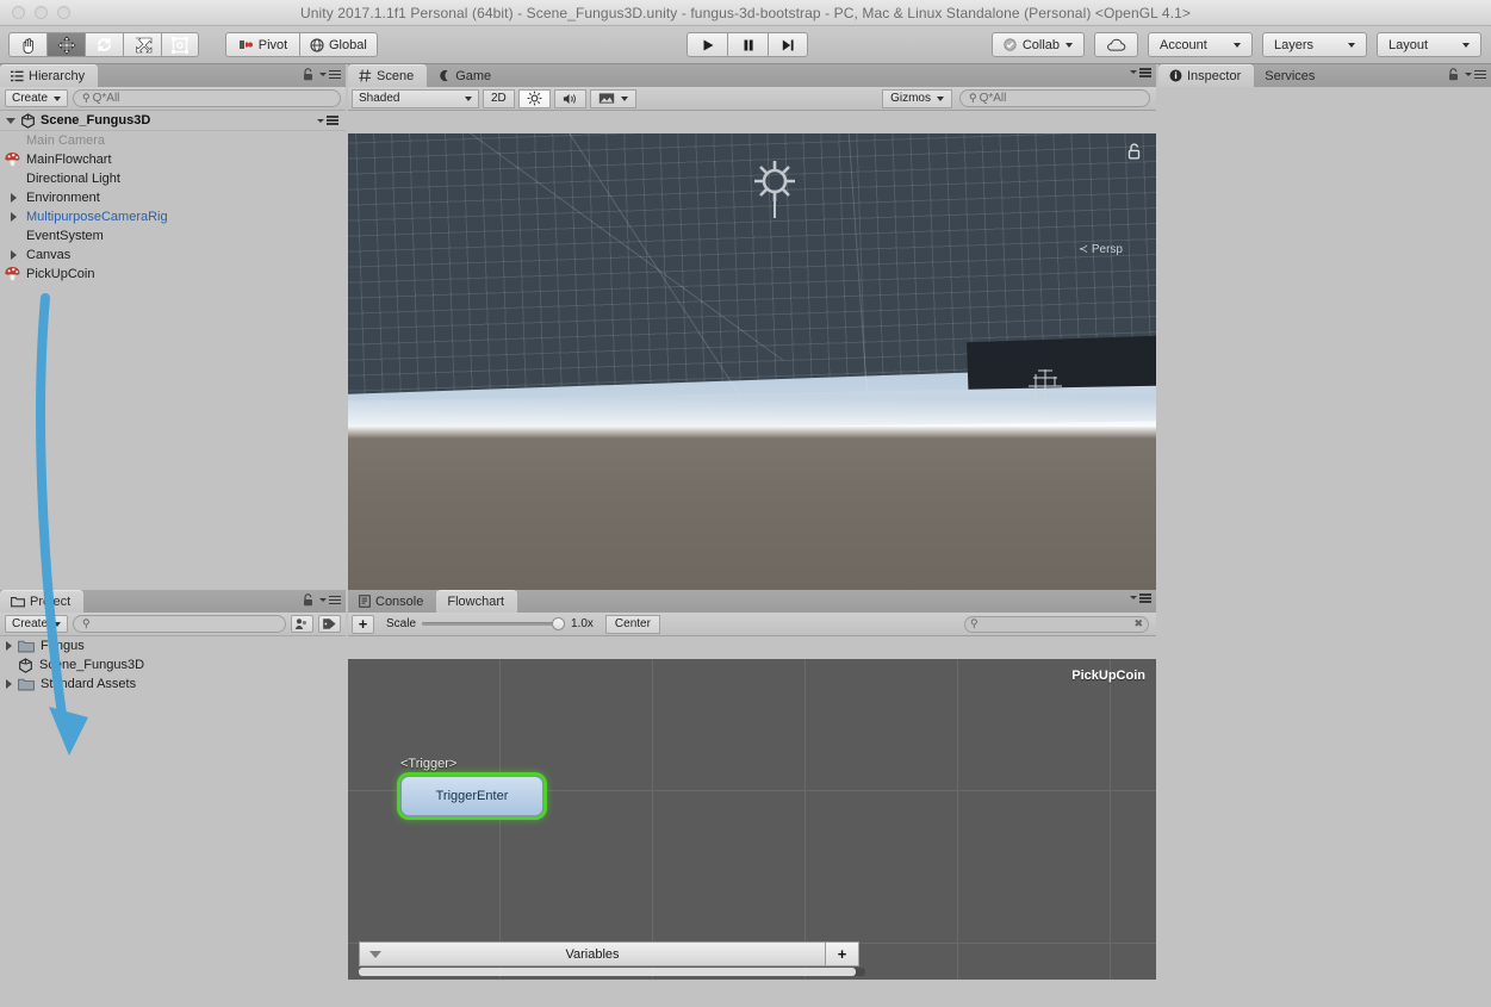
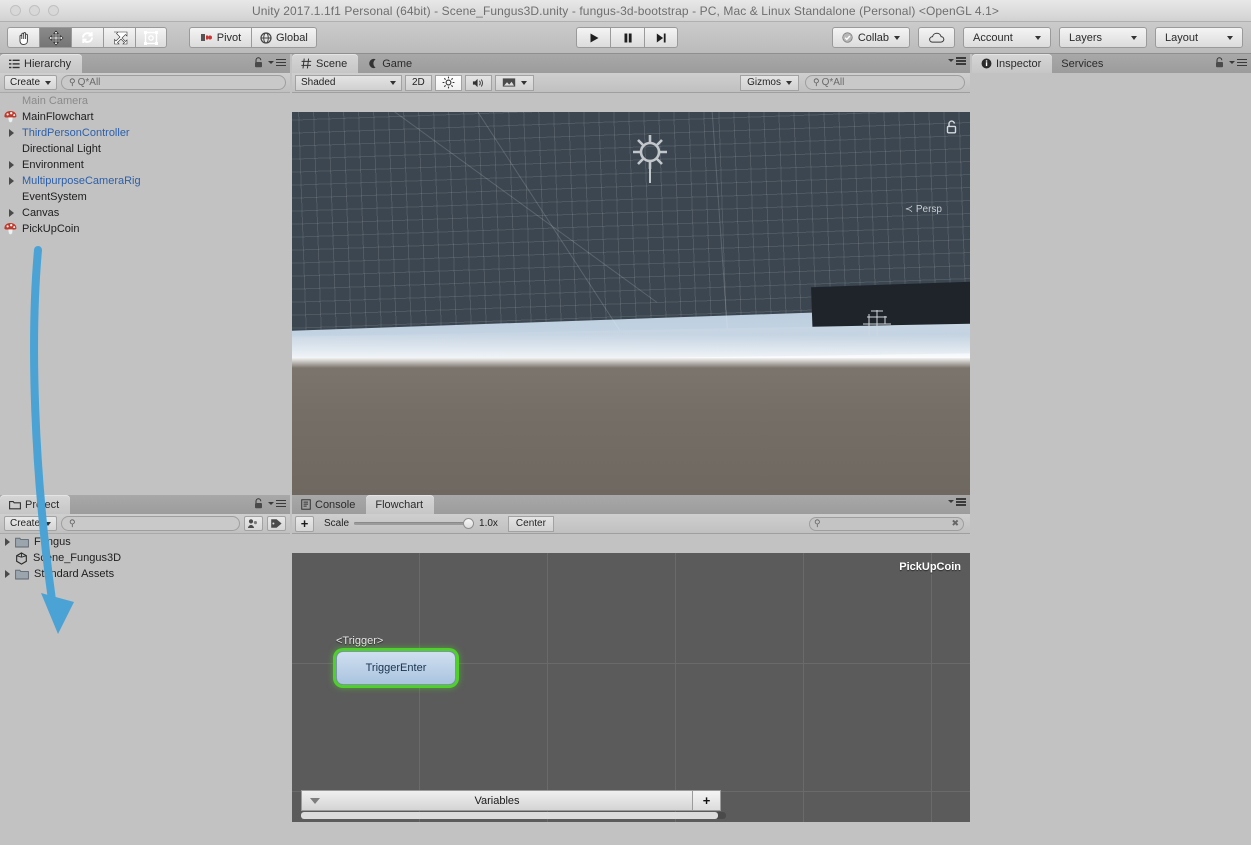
  Unity 2017.1.1f1 Personal (64bit) - Scene_Fungus3D.unity - fungus-3d-bootstrap - PC, Mac & Linux Standalone (Personal) <OpenGL 4.1>
  Pivot
  Global
  Collab
  Account
  Layers
  Layout
  Hierarchy
  Create
  ⚲
  Q*All
- Scene_Fungus3D
  Main Camera
  MainFlowchart
+ ThirdPersonController
  Directional Light
  Environment
  MultipurposeCameraRig
  EventSystem
  Canvas
  PickUpCoin
  Prect
  Create
  ⚲
  Fngus
  Sne_Fungus3D
  Stndard Assets
  Scene
  Game
  Shaded
  2D
  Gizmos
  ⚲
  Q*All
  ≺ Persp
  Inspector
  Services
  Console
  Flowchart
  +
  Scale
  1.0x
  Center
  ⚲
  ✖
  PickUpCoin
  <Trigger>
  TriggerEnter
  Variables
  +
